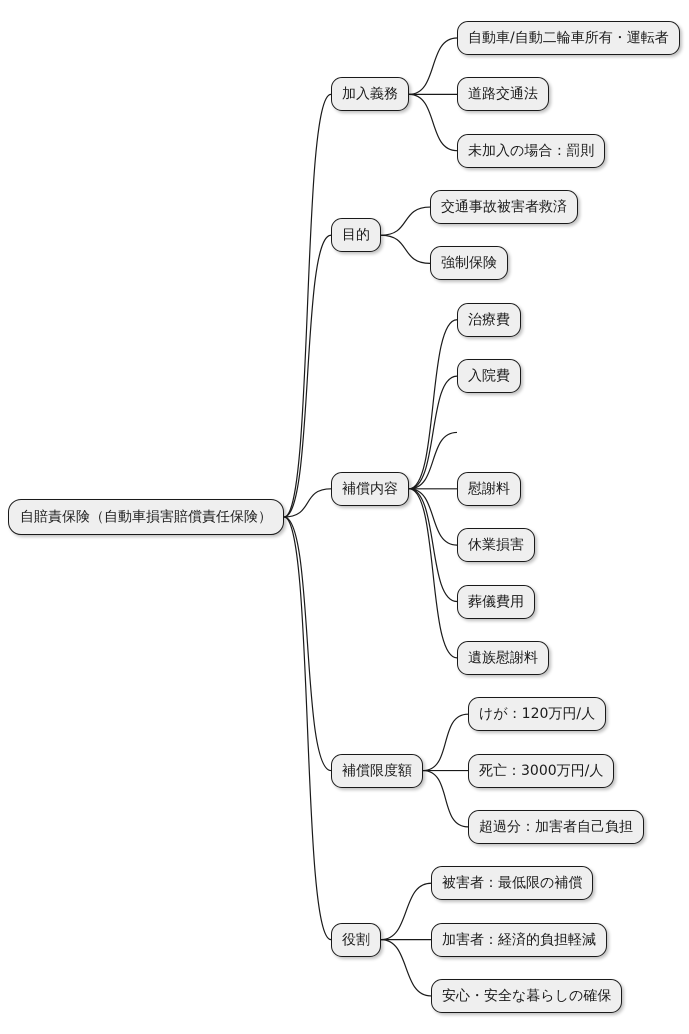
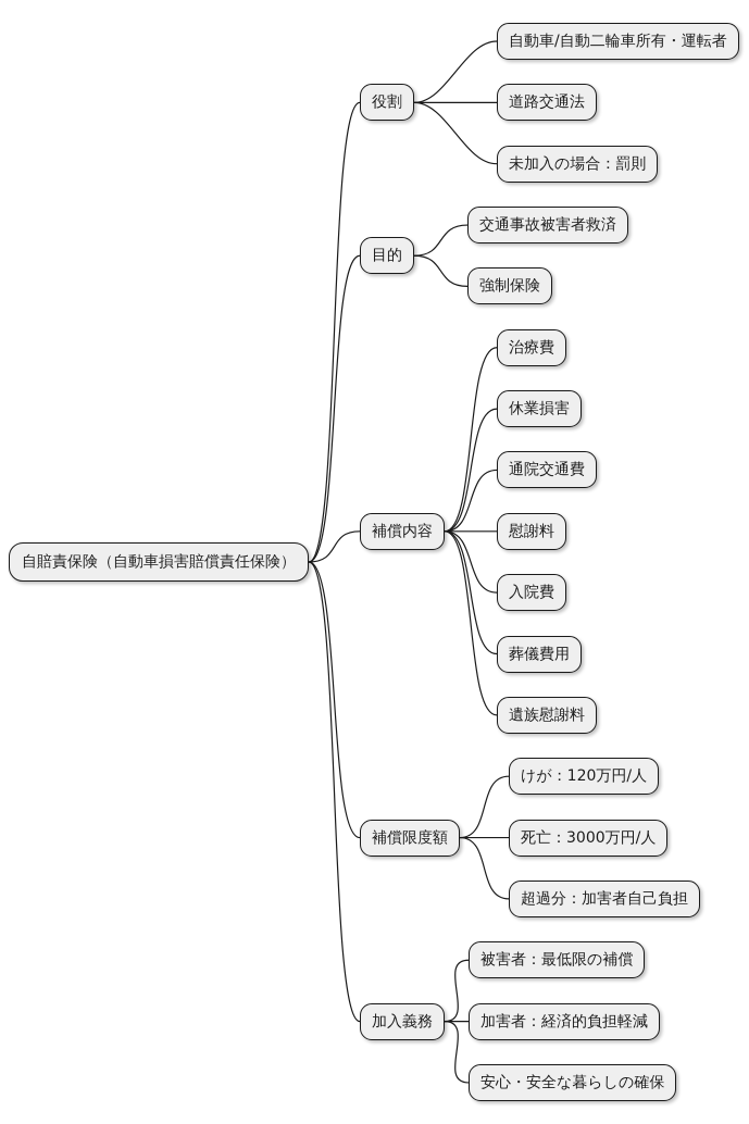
  自動車/自動二輪車所有・運転者
  道路交通法
  未加入の場合：罰則
- 加入義務
+ 役割
  交通事故被害者救済
  強制保険
  目的
  治療費
- 入院費
+ 休業損害
+ 通院交通費
  慰謝料
- 休業損害
+ 入院費
  葬儀費用
  遺族慰謝料
  補償内容
  けが：120万円/人
  死亡：3000万円/人
  超過分：加害者自己負担
  補償限度額
  被害者：最低限の補償
  加害者：経済的負担軽減
  安心・安全な暮らしの確保
- 役割
+ 加入義務
  自賠責保険（自動車損害賠償責任保険）
